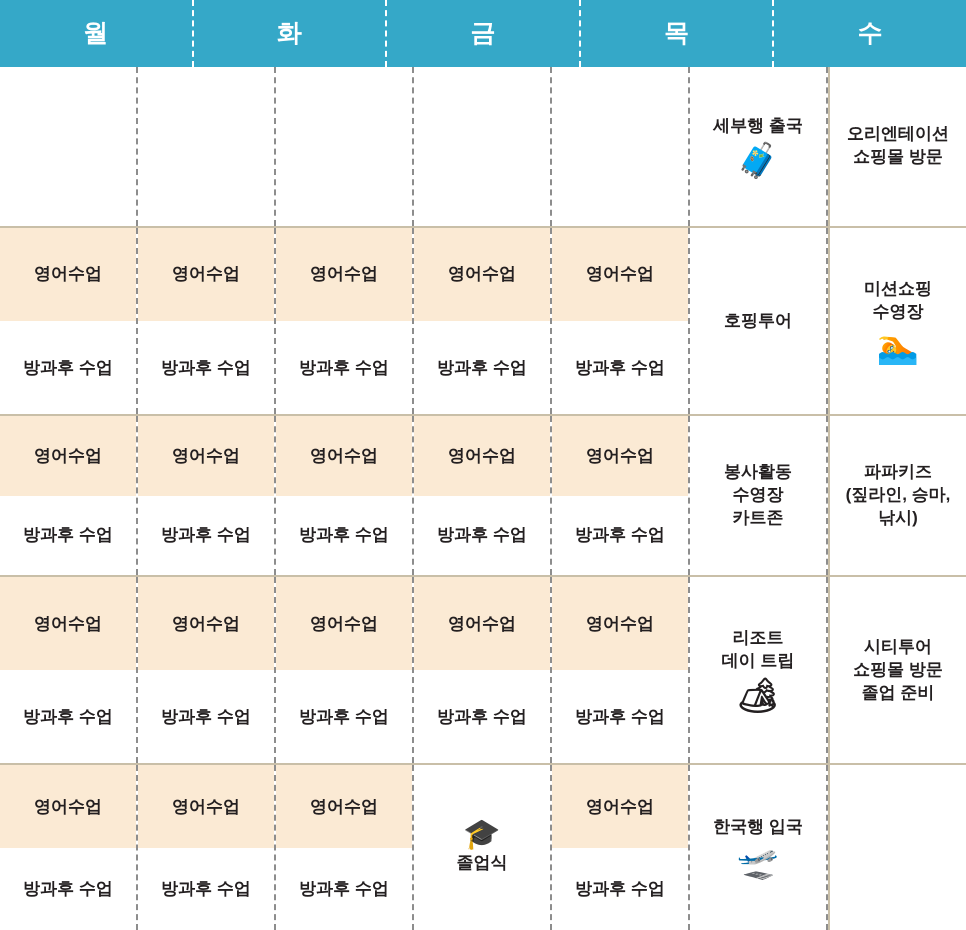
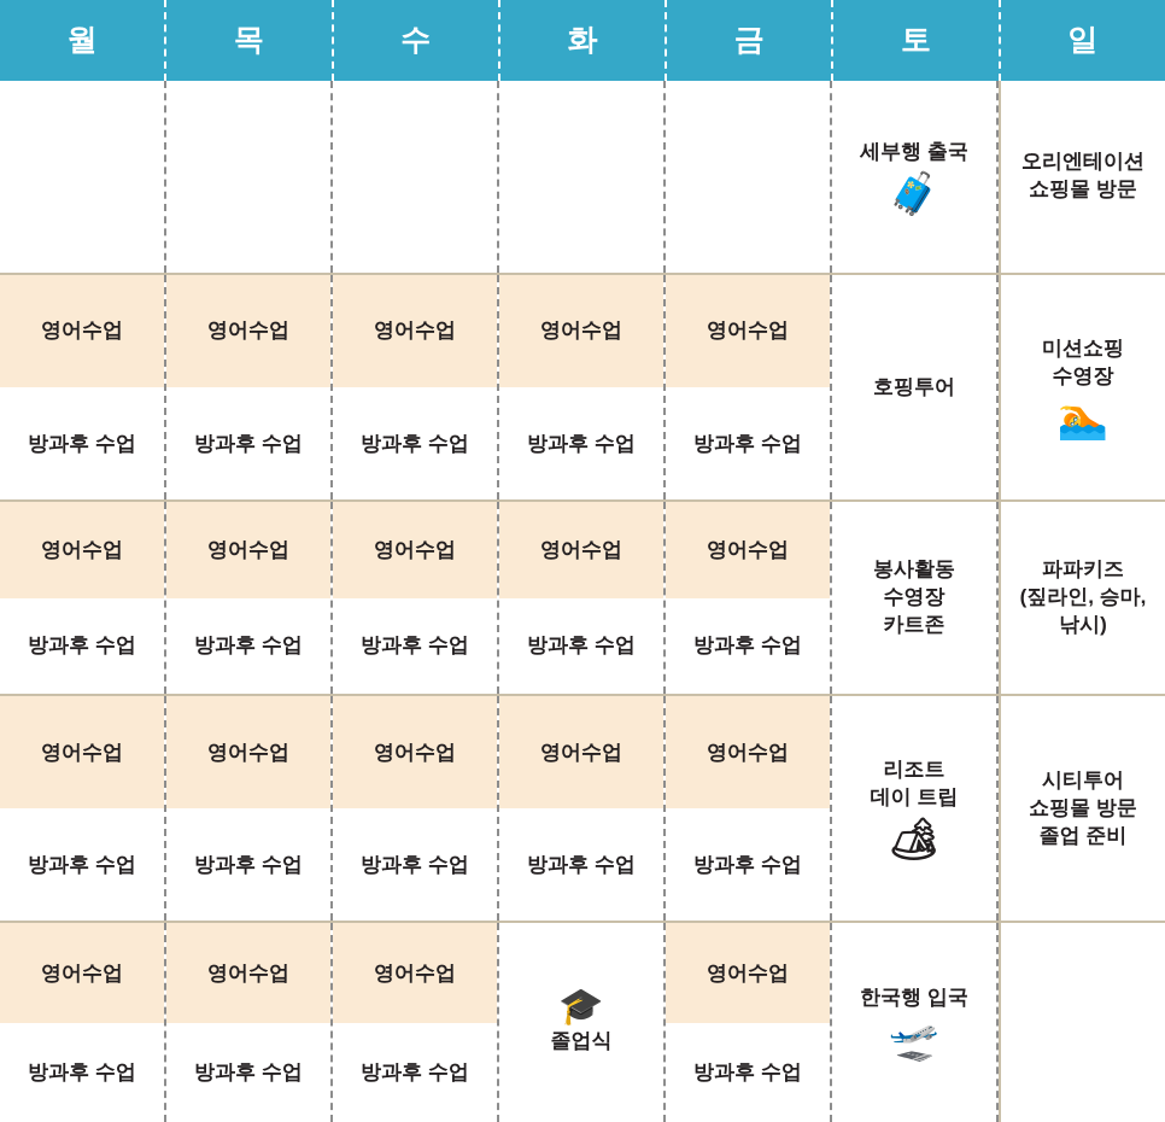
  월
- 화
+ 목
- 금
+ 수
- 목
+ 화
- 수
+ 금
+ 토
+ 일
  세부행 출국
  🧳
  오리엔테이션
  쇼핑몰 방문
  영어수업
  방과후 수업
  영어수업
  방과후 수업
  영어수업
  방과후 수업
  영어수업
  방과후 수업
  영어수업
  방과후 수업
  호핑투어
  미션쇼핑
  수영장
  🏊
  영어수업
  방과후 수업
  영어수업
  방과후 수업
  영어수업
  방과후 수업
  영어수업
  방과후 수업
  영어수업
  방과후 수업
  봉사활동
  수영장
  카트존
  파파키즈
  (짚라인, 승마,
  낚시)
  영어수업
  방과후 수업
  영어수업
  방과후 수업
  영어수업
  방과후 수업
  영어수업
  방과후 수업
  영어수업
  방과후 수업
  리조트
  데이 트립
  🏕
  시티투어
  쇼핑몰 방문
  졸업 준비
  영어수업
  방과후 수업
  영어수업
  방과후 수업
  영어수업
  방과후 수업
  🎓
  졸업식
  영어수업
  방과후 수업
  한국행 입국
  🛫
